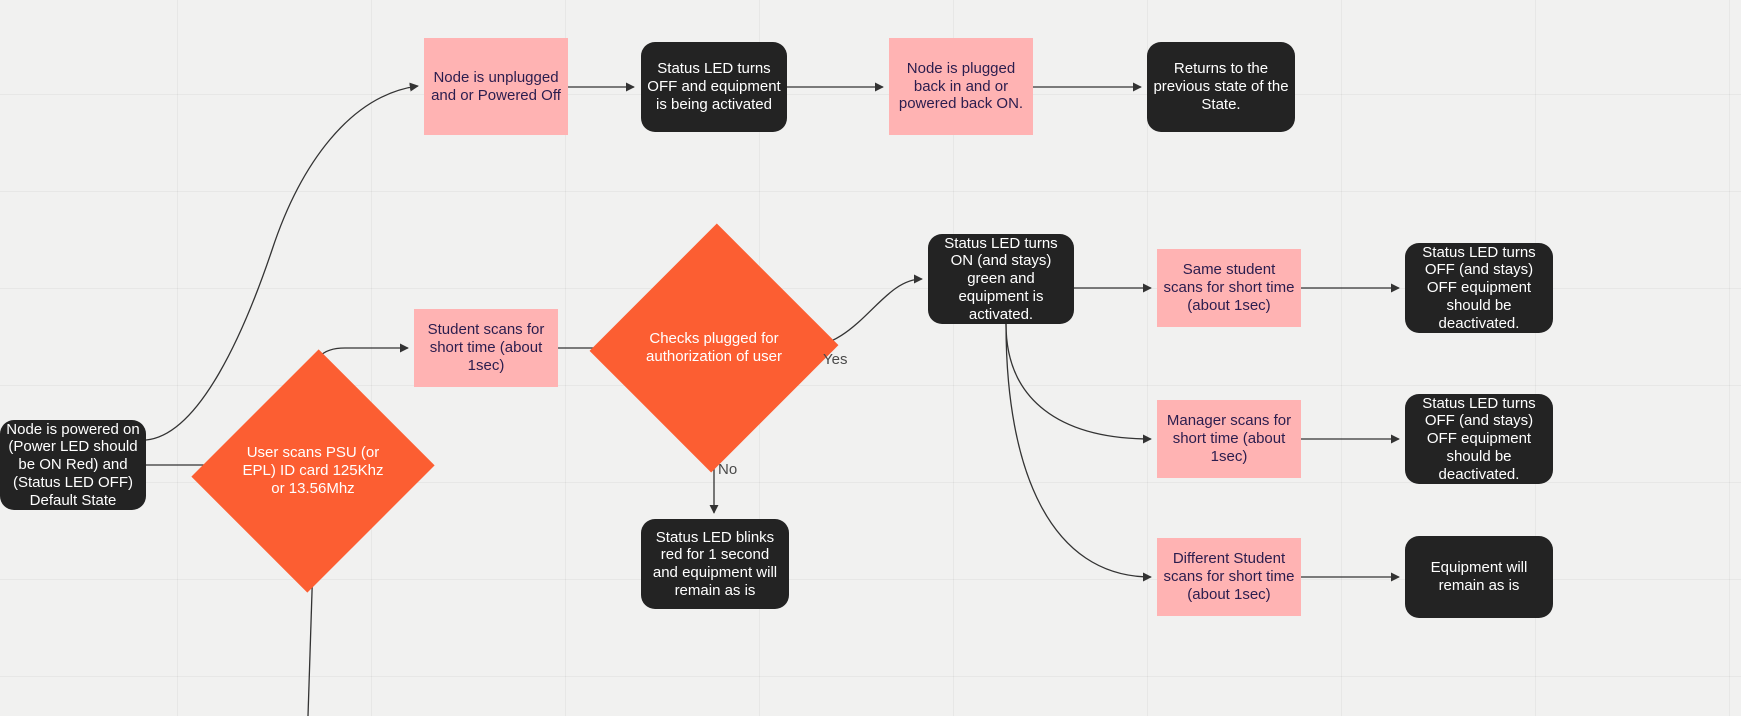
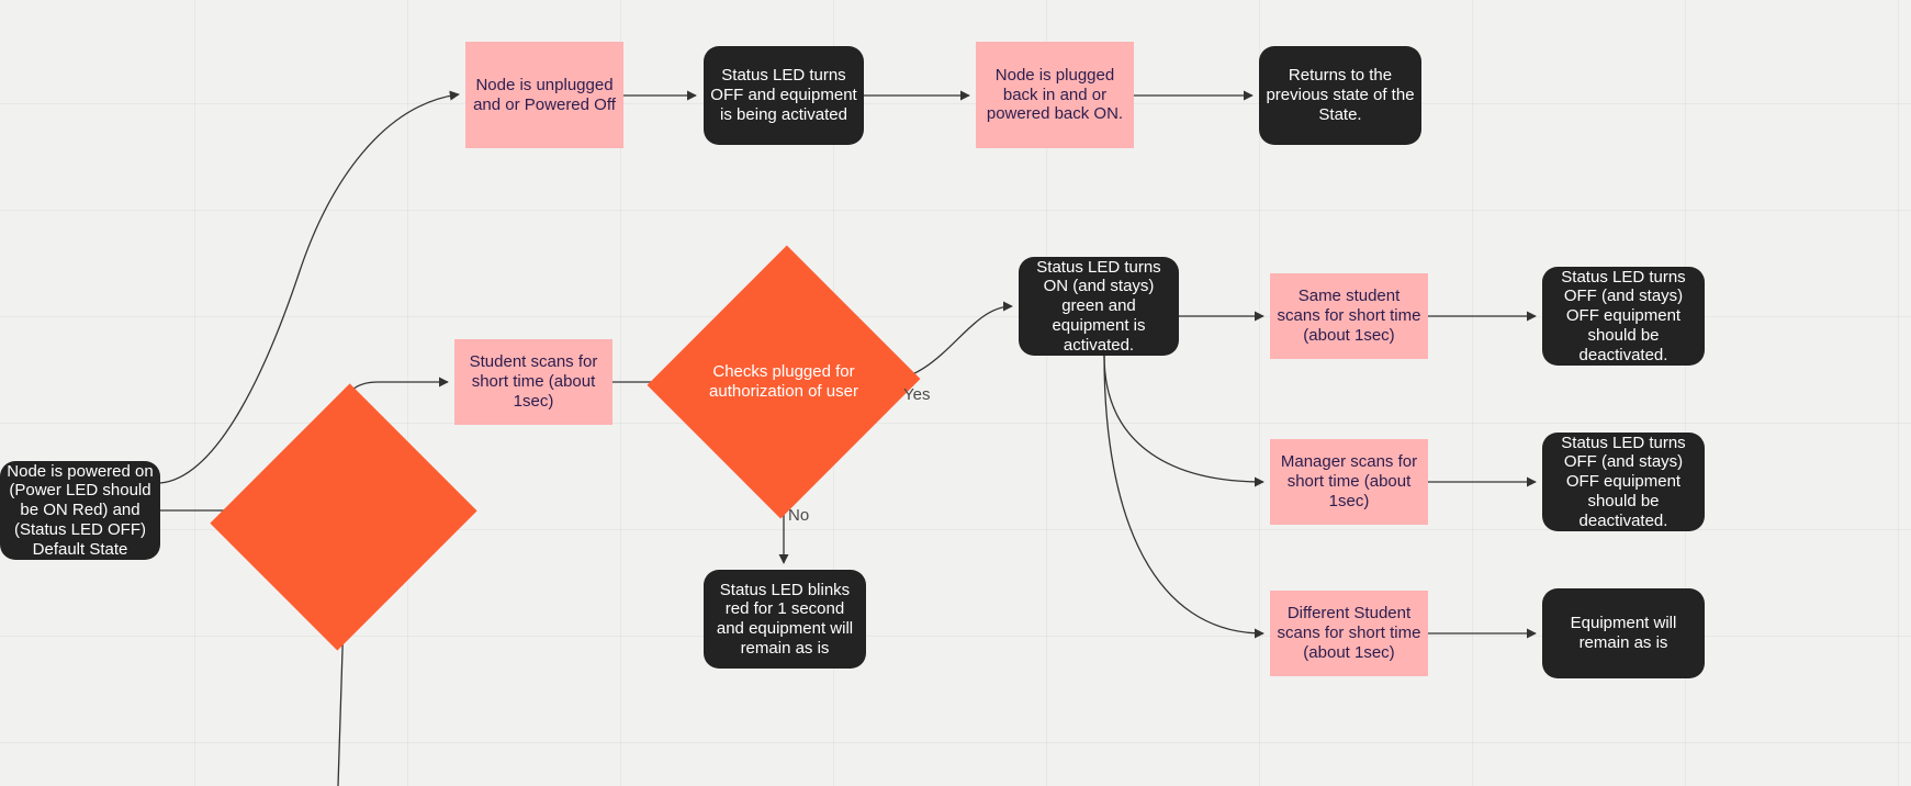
  Node is powered on (Power LED should be ON Red) and (Status LED OFF) Default State
  Node is unplugged and or Powered Off
  Status LED turns OFF and equipment is being activated
  Node is plugged back in and or powered back ON.
  Returns to the previous state of the State.
- User scans PSU (or EPL) ID card 125Khz or 13.56Mhz
  Student scans for short time (about 1sec)
  Checks plugged for authorization of user
  Status LED blinks red for 1 second and equipment will remain as is
  Status LED turns ON (and stays) green and equipment is activated.
  Same student scans for short time (about 1sec)
  Status LED turns OFF (and stays) OFF equipment should be deactivated.
  Manager scans for short time (about 1sec)
  Status LED turns OFF (and stays) OFF equipment should be deactivated.
  Different Student scans for short time (about 1sec)
  Equipment will remain as is
  Yes
  No
